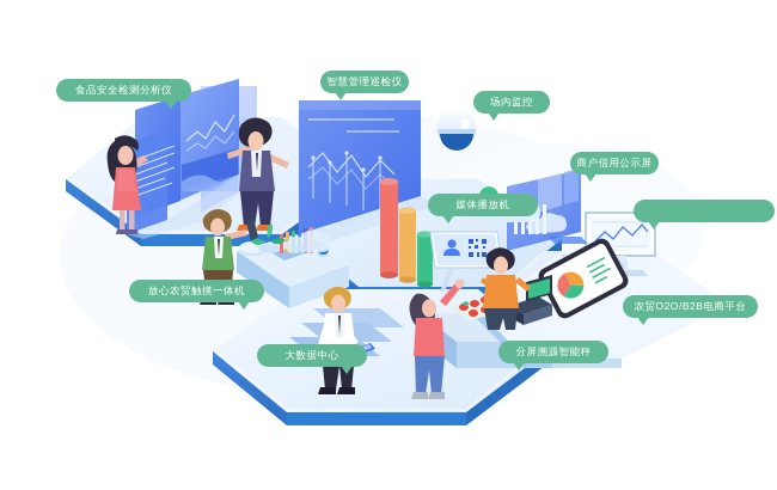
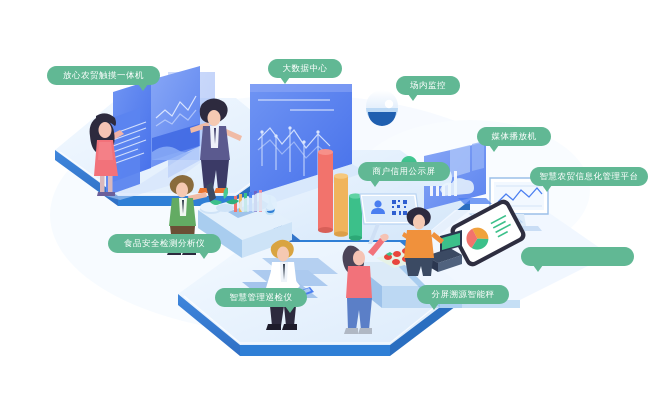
- 食品安全检测分析仪
+ 放心农贸触摸一体机
- 智慧管理巡检仪
+ 大数据中心
  场内监控
- 商户信用公示屏
+ 媒体播放机
+ 智慧农贸信息化管理平台
- 媒体播放机
+ 商户信用公示屏
- 放心农贸触摸一体机
+ 食品安全检测分析仪
- 农贸O2O/B2B电商平台
- 大数据中心
+ 智慧管理巡检仪
  分屏溯源智能秤
